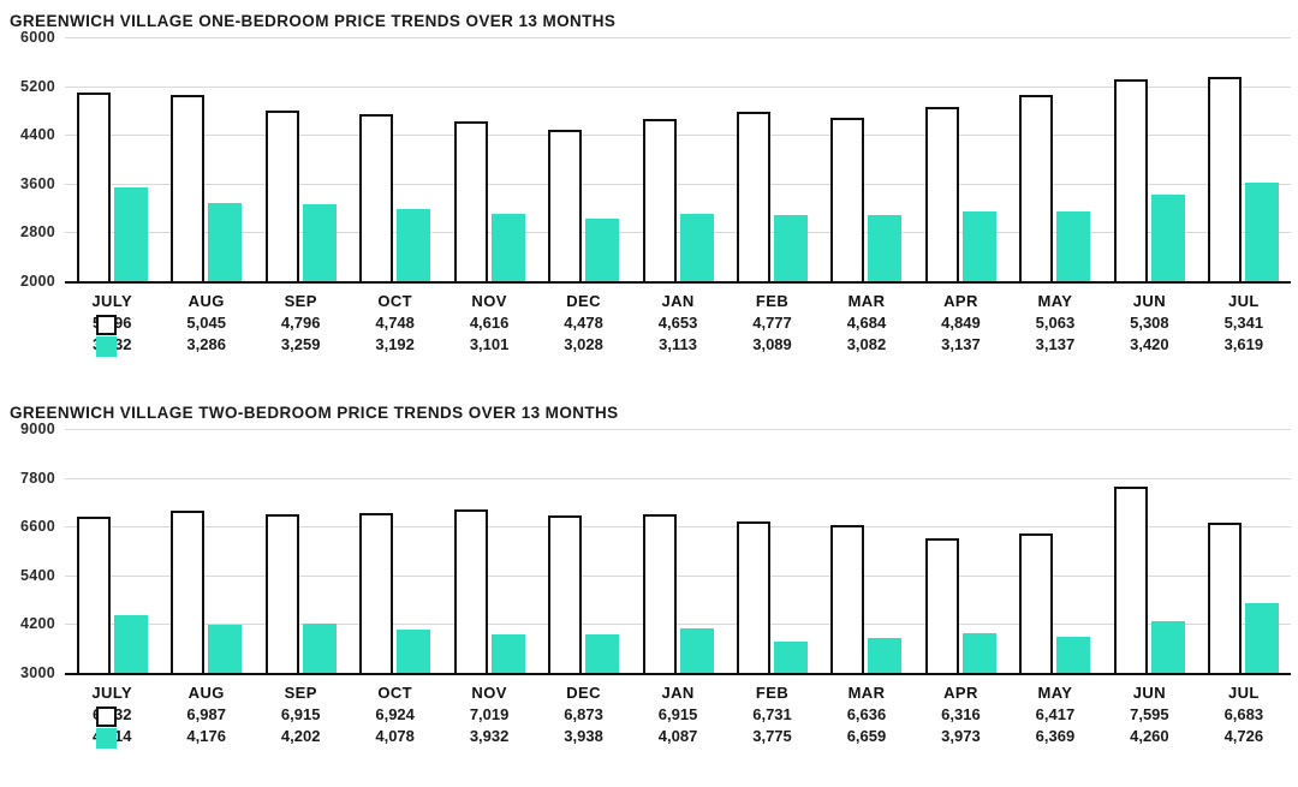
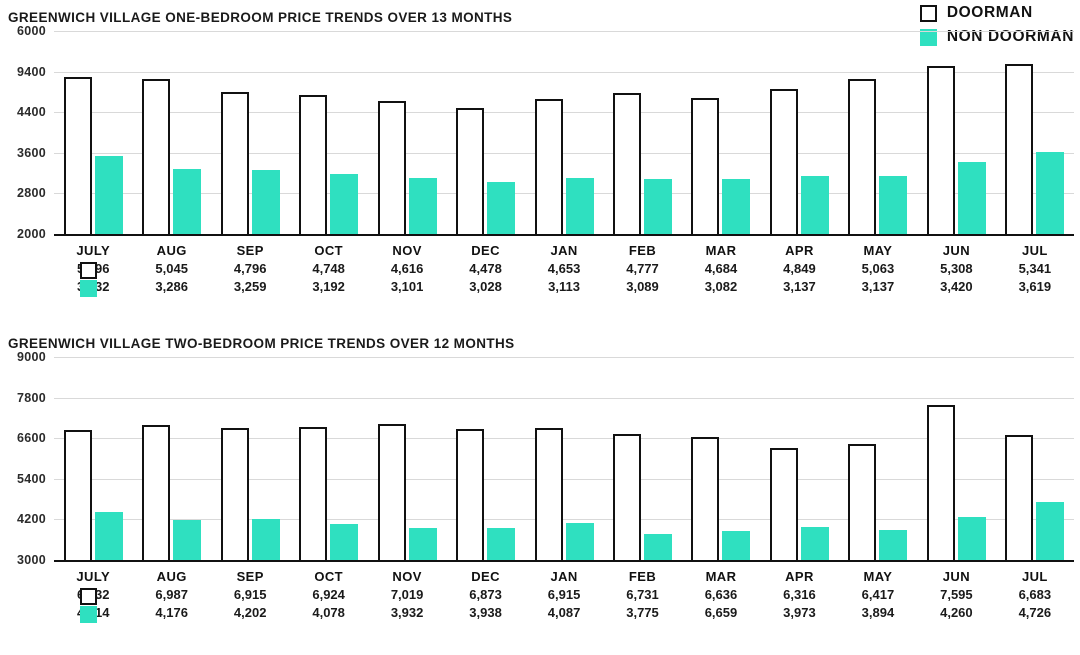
+ DOORMAN
+ NON DOORMAN
  GREENWICH VILLAGE ONE-BEDROOM PRICE TRENDS OVER 13 MONTHS
  2000
  2800
  3600
  4400
- 5200
+ 9400
  6000
  JULY
  AUG
  SEP
  OCT
  NOV
  DEC
  JAN
  FEB
  MAR
  APR
  MAY
  JUN
  JUL
  5,045
  4,796
  4,748
  4,616
  4,478
  4,653
  4,777
  4,684
  4,849
  5,063
  5,308
  5,341
  3,286
  3,259
  3,192
  3,101
  3,028
  3,113
  3,089
  3,082
  3,137
  3,137
  3,420
  3,619
- GREENWICH VILLAGE TWO-BEDROOM PRICE TRENDS OVER 13 MONTHS
+ GREENWICH VILLAGE TWO-BEDROOM PRICE TRENDS OVER 12 MONTHS
  3000
  4200
  5400
  6600
  7800
  9000
  JULY
  AUG
  SEP
  OCT
  NOV
  DEC
  JAN
  FEB
  MAR
  APR
  MAY
  JUN
  JUL
  6,987
  6,915
  6,924
  7,019
  6,873
  6,915
  6,731
  6,636
  6,316
  6,417
  7,595
  6,683
  4,176
  4,202
  4,078
  3,932
  3,938
  4,087
  3,775
  6,659
  3,973
- 6,369
+ 3,894
  4,260
  4,726
